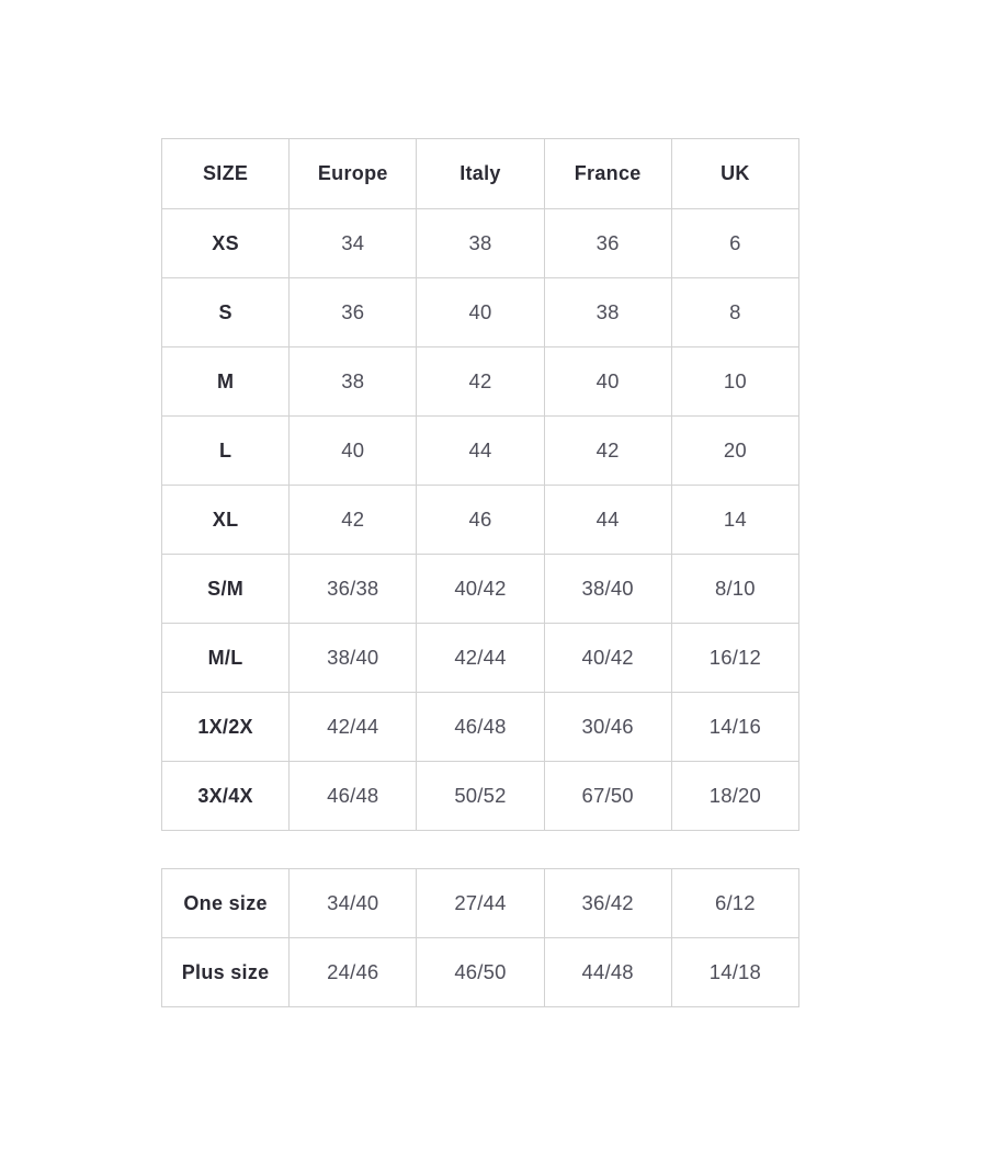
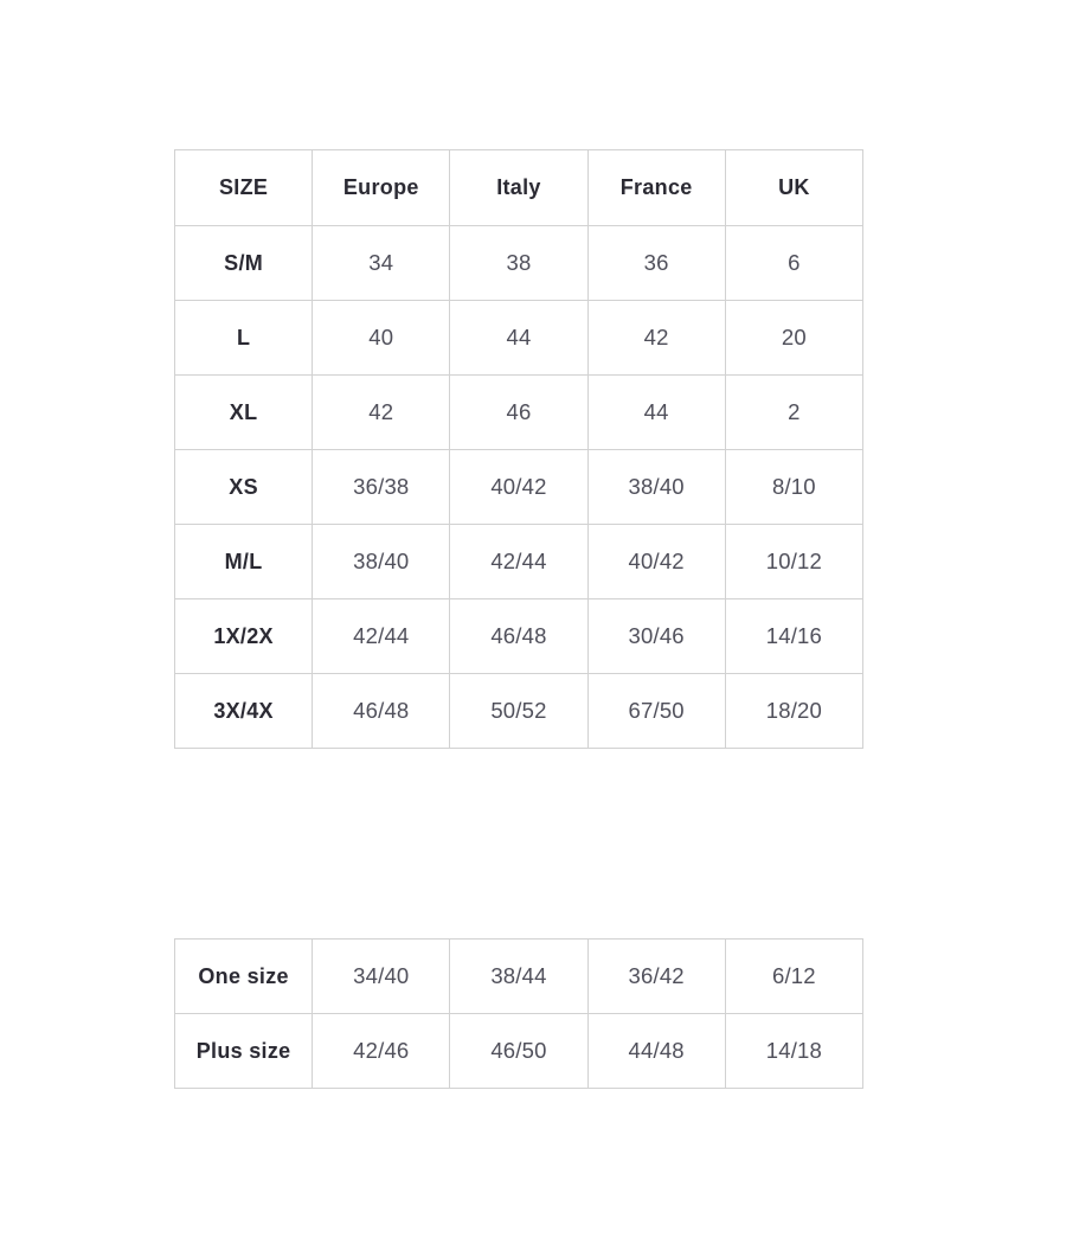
  SIZE	Europe	Italy	France	UK
- XS	34	38	36	6
+ S/M	34	38	36	6
- S	36	40	38	8
- M	38	42	40	10
  L	40	44	42	20
- XL	42	46	44	14
+ XL	42	46	44	2
- S/M	36/38	40/42	38/40	8/10
+ XS	36/38	40/42	38/40	8/10
- M/L	38/40	42/44	40/42	16/12
+ M/L	38/40	42/44	40/42	10/12
  1X/2X	42/44	46/48	30/46	14/16
  3X/4X	46/48	50/52	67/50	18/20
- One size	34/40	27/44	36/42	6/12
+ One size	34/40	38/44	36/42	6/12
- Plus size	24/46	46/50	44/48	14/18
+ Plus size	42/46	46/50	44/48	14/18
